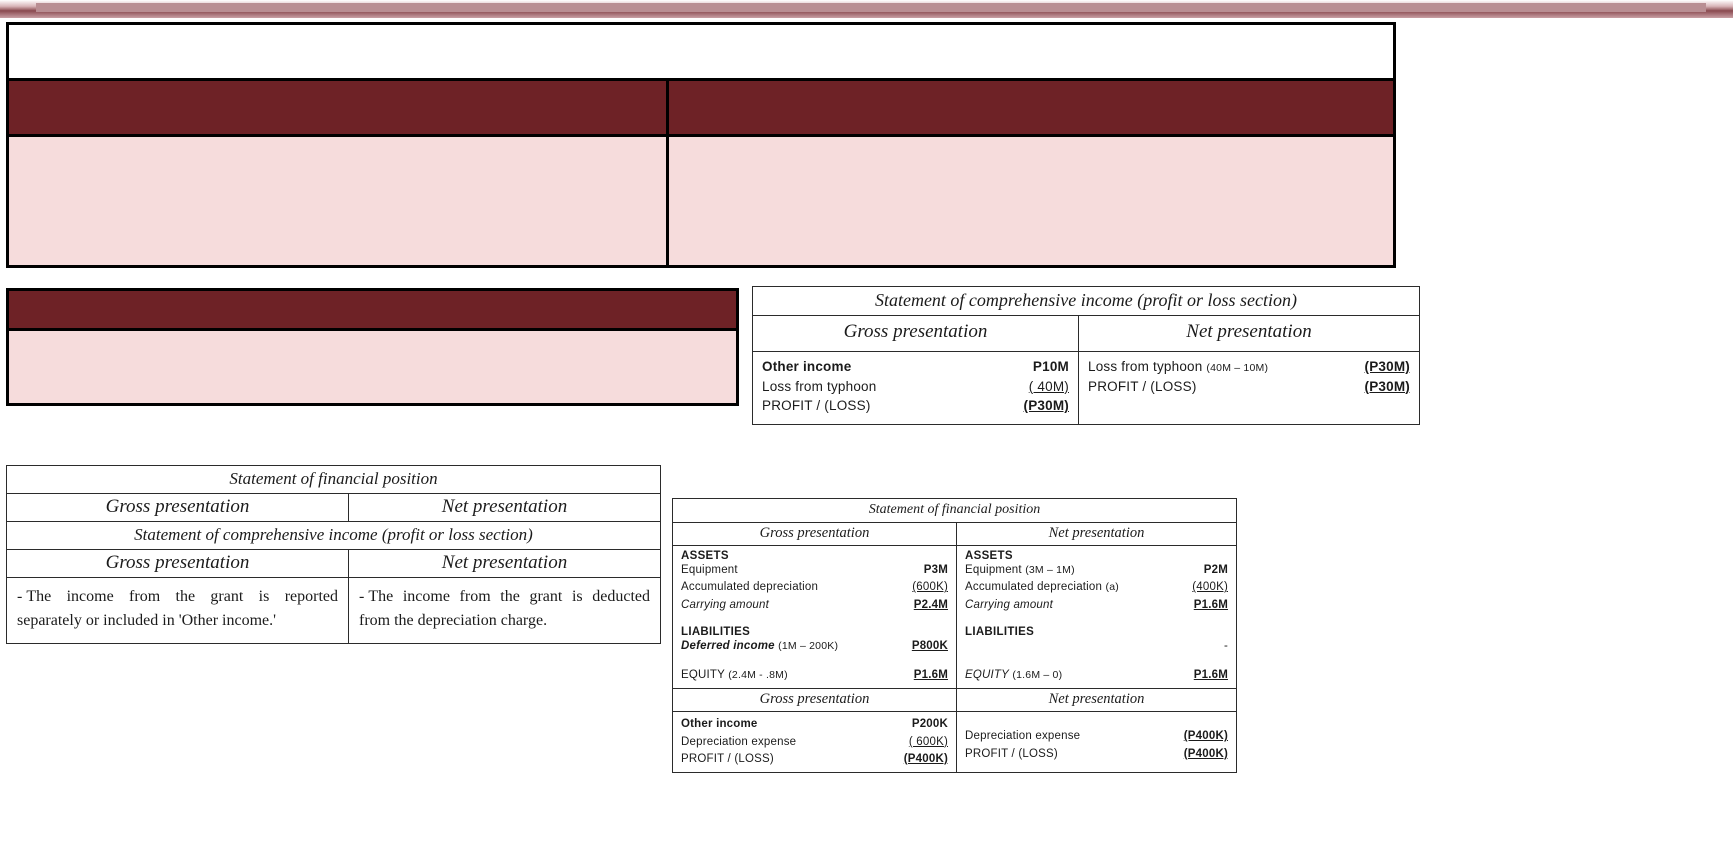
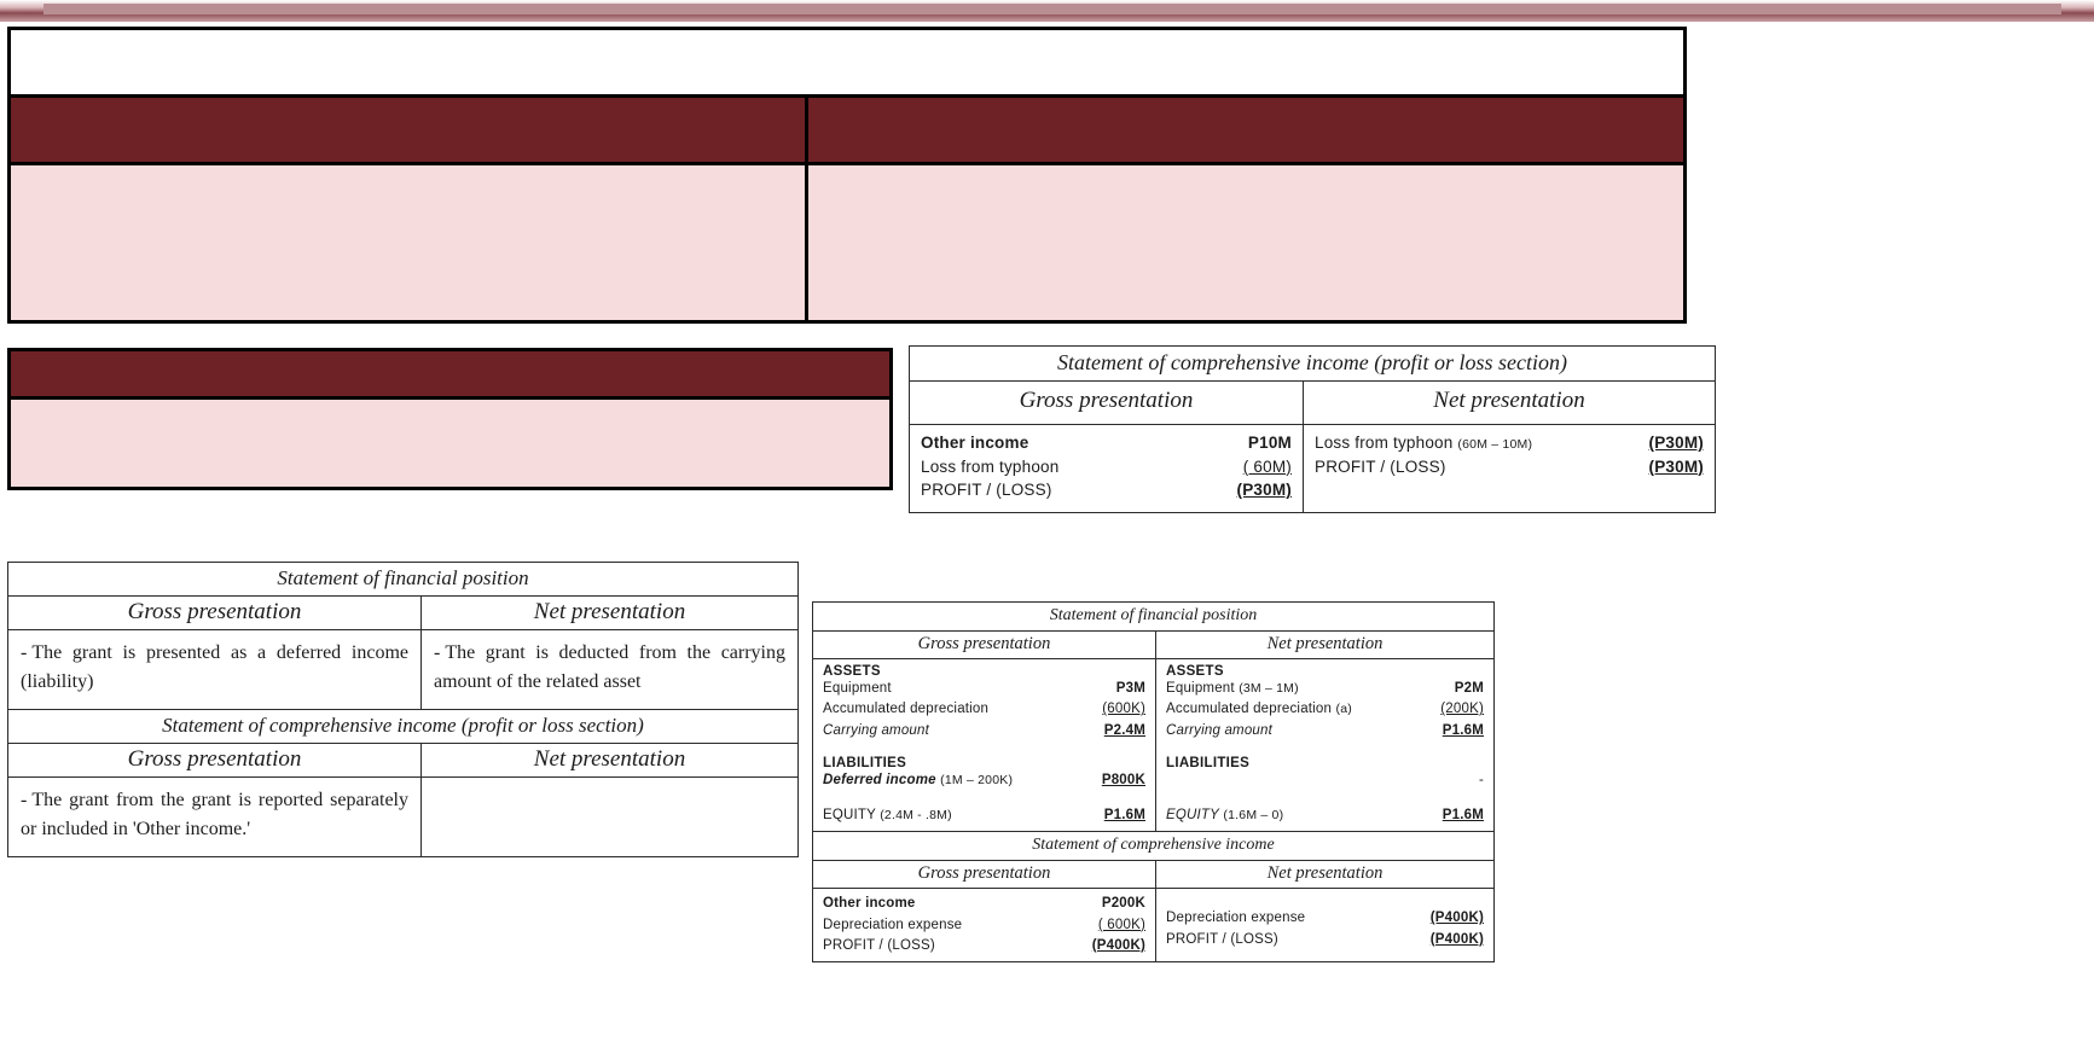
  Statement of comprehensive income (profit or loss section)
  Gross presentation
  Net presentation
  Other income
  P10M
  Loss from typhoon
- ( 40M)
+ ( 60M)
  PROFIT / (LOSS)
  (P30M)
- Loss from typhoon (40M – 10M)
+ Loss from typhoon (60M – 10M)
  (P30M)
  PROFIT / (LOSS)
  (P30M)
  Statement of financial position
  Gross presentation
  Net presentation
+ - The grant is presented as a deferred income (liability)
+ - The grant is deducted from the carrying amount of the related asset
  Statement of comprehensive income (profit or loss section)
  Gross presentation
  Net presentation
- - The income from the grant is reported separately or included in 'Other income.'
+ - The grant from the grant is reported separately or included in 'Other income.'
- - The income from the grant is deducted from the depreciation charge.
  Statement of financial position
  Gross presentation
  Net presentation
  ASSETS
  Equipment
  P3M
  Accumulated depreciation
  (600K)
  Carrying amount
  P2.4M
  LIABILITIES
  Deferred income (1M – 200K)
  P800K
  EQUITY (2.4M - .8M)
  P1.6M
  ASSETS
  Equipment (3M – 1M)
  P2M
  Accumulated depreciation (a)
- (400K)
+ (200K)
  Carrying amount
  P1.6M
  LIABILITIES
  -
  EQUITY (1.6M – 0)
  P1.6M
+ Statement of comprehensive income
  Gross presentation
  Net presentation
  Other income
  P200K
  Depreciation expense
  ( 600K)
  PROFIT / (LOSS)
  (P400K)
  Depreciation expense
  (P400K)
  PROFIT / (LOSS)
  (P400K)
